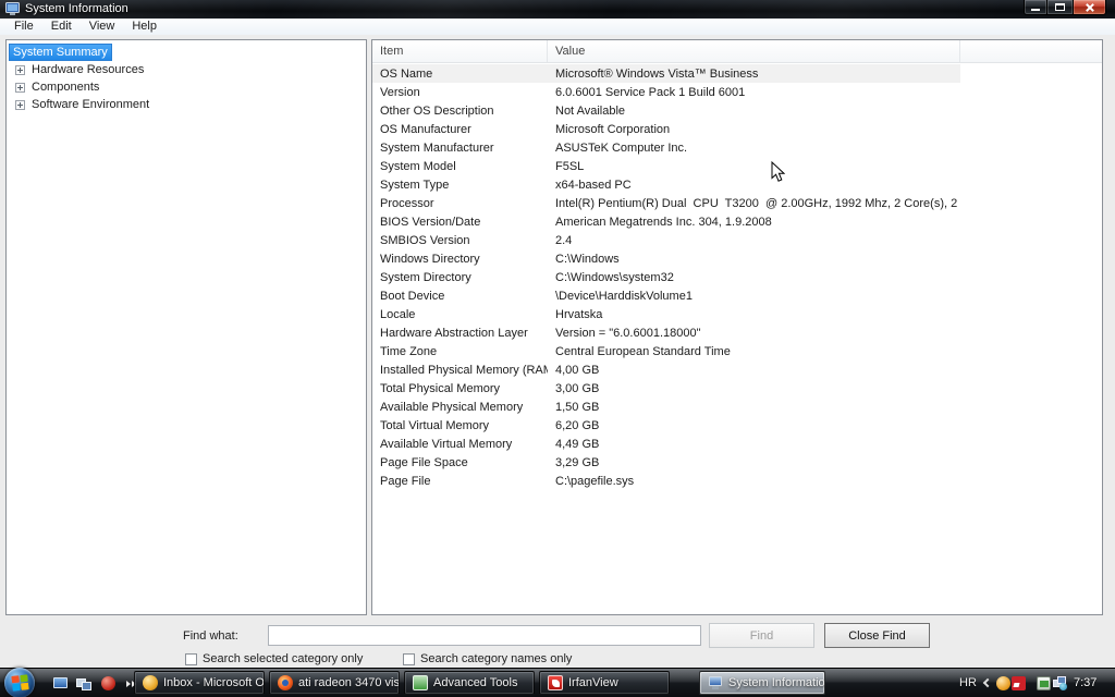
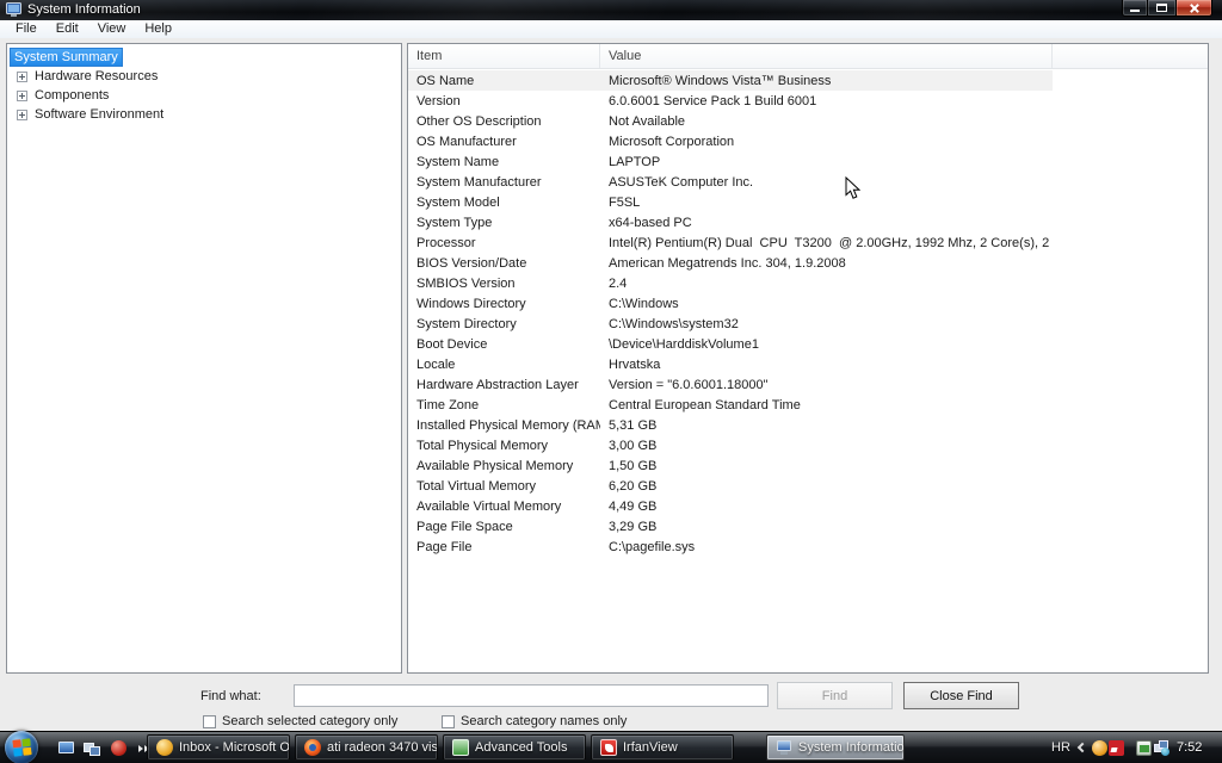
  System Information
  File
  Edit
  View
  Help
  System Summary
  Hardware Resources
  Components
  Software Environment
  Item
  Value
  OS Name
  Microsoft® Windows Vista™ Business
  Version
  6.0.6001 Service Pack 1 Build 6001
  Other OS Description
  Not Available
  OS Manufacturer
  Microsoft Corporation
+ System Name
+ LAPTOP
  System Manufacturer
  ASUSTeK Computer Inc.
  System Model
  F5SL
  System Type
  x64-based PC
  Processor
  Intel(R) Pentium(R) Dual CPU T3200 @ 2.00GHz, 1992 Mhz, 2 Core(s), 2
  BIOS Version/Date
  American Megatrends Inc. 304, 1.9.2008
  SMBIOS Version
  2.4
  Windows Directory
  C:\Windows
  System Directory
  C:\Windows\system32
  Boot Device
  \Device\HarddiskVolume1
  Locale
  Hrvatska
  Hardware Abstraction Layer
  Version = "6.0.6001.18000"
  Time Zone
  Central European Standard Time
  Installed Physical Memory (RA
- 4,00 GB
+ 5,31 GB
  Total Physical Memory
  3,00 GB
  Available Physical Memory
  1,50 GB
  Total Virtual Memory
  6,20 GB
  Available Virtual Memory
  4,49 GB
  Page File Space
  3,29 GB
  Page File
  C:\pagefile.sys
  Find what:
  Find
  Close Find
  Search selected category only
  Search category names only
  Inbox - Microsoft O
  ati radeon 3470 vis
  Advanced Tools
  IrfanView
  System Informatio
  HR
- 7:37
+ 7:52
